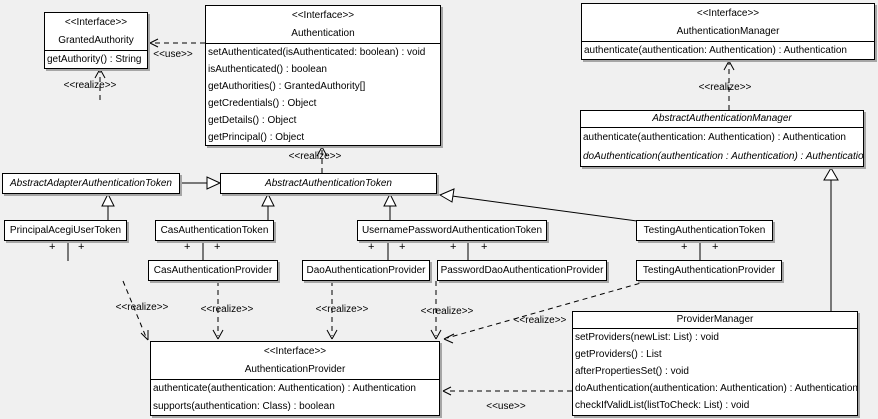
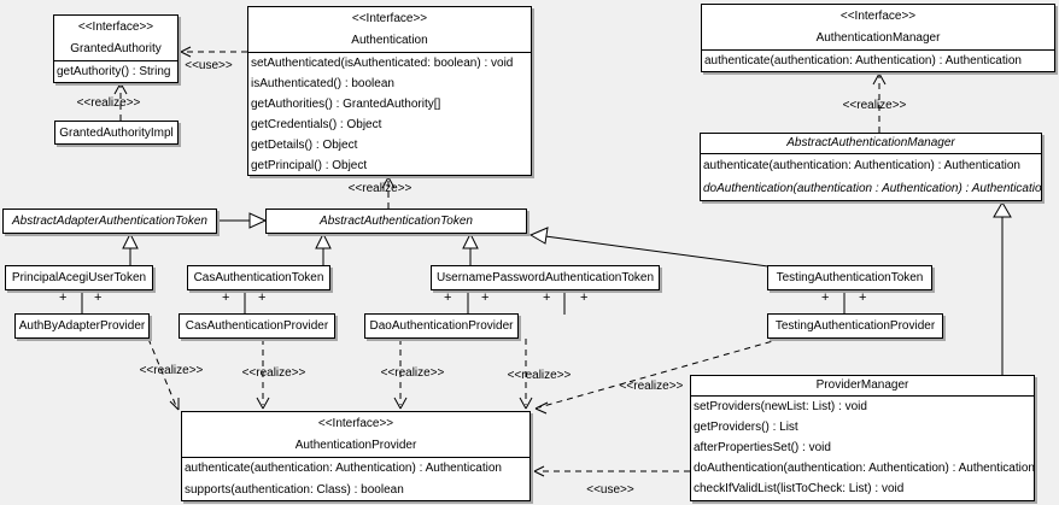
  <<use>>
  <<realize>>
  <<realize>>
  <<realize>>
  <<realize>>
  <<realize>>
  <<realize>>
  <<realize>>
  <<realize>>
  <<use>>
  +
  +
  +
  +
  +
  +
  +
  +
  +
  +
  <<Interface>>
  GrantedAuthority
  getAuthority() : String
+ GrantedAuthorityImpl
  <<Interface>>
  Authentication
  setAuthenticated(isAuthenticated: boolean) : void
  isAuthenticated() : boolean
  getAuthorities() : GrantedAuthority[]
  getCredentials() : Object
  getDetails() : Object
  getPrincipal() : Object
  <<Interface>>
  AuthenticationManager
  authenticate(authentication: Authentication) : Authentication
  AbstractAuthenticationManager
  authenticate(authentication: Authentication) : Authentication
  doAuthentication(authentication : Authentication) : Authenticatio
  AbstractAdapterAuthenticationToken
  AbstractAuthenticationToken
  PrincipalAcegiUserToken
  CasAuthenticationToken
  UsernamePasswordAuthenticationToken
  TestingAuthenticationToken
+ AuthByAdapterProvider
  CasAuthenticationProvider
  DaoAuthenticationProvider
- PasswordDaoAuthenticationProvider
  TestingAuthenticationProvider
  <<Interface>>
  AuthenticationProvider
  authenticate(authentication: Authentication) : Authentication
  supports(authentication: Class) : boolean
  ProviderManager
  setProviders(newList: List) : void
  getProviders() : List
  afterPropertiesSet() : void
  doAuthentication(authentication: Authentication) : Authentication
  checkIfValidList(listToCheck: List) : void
